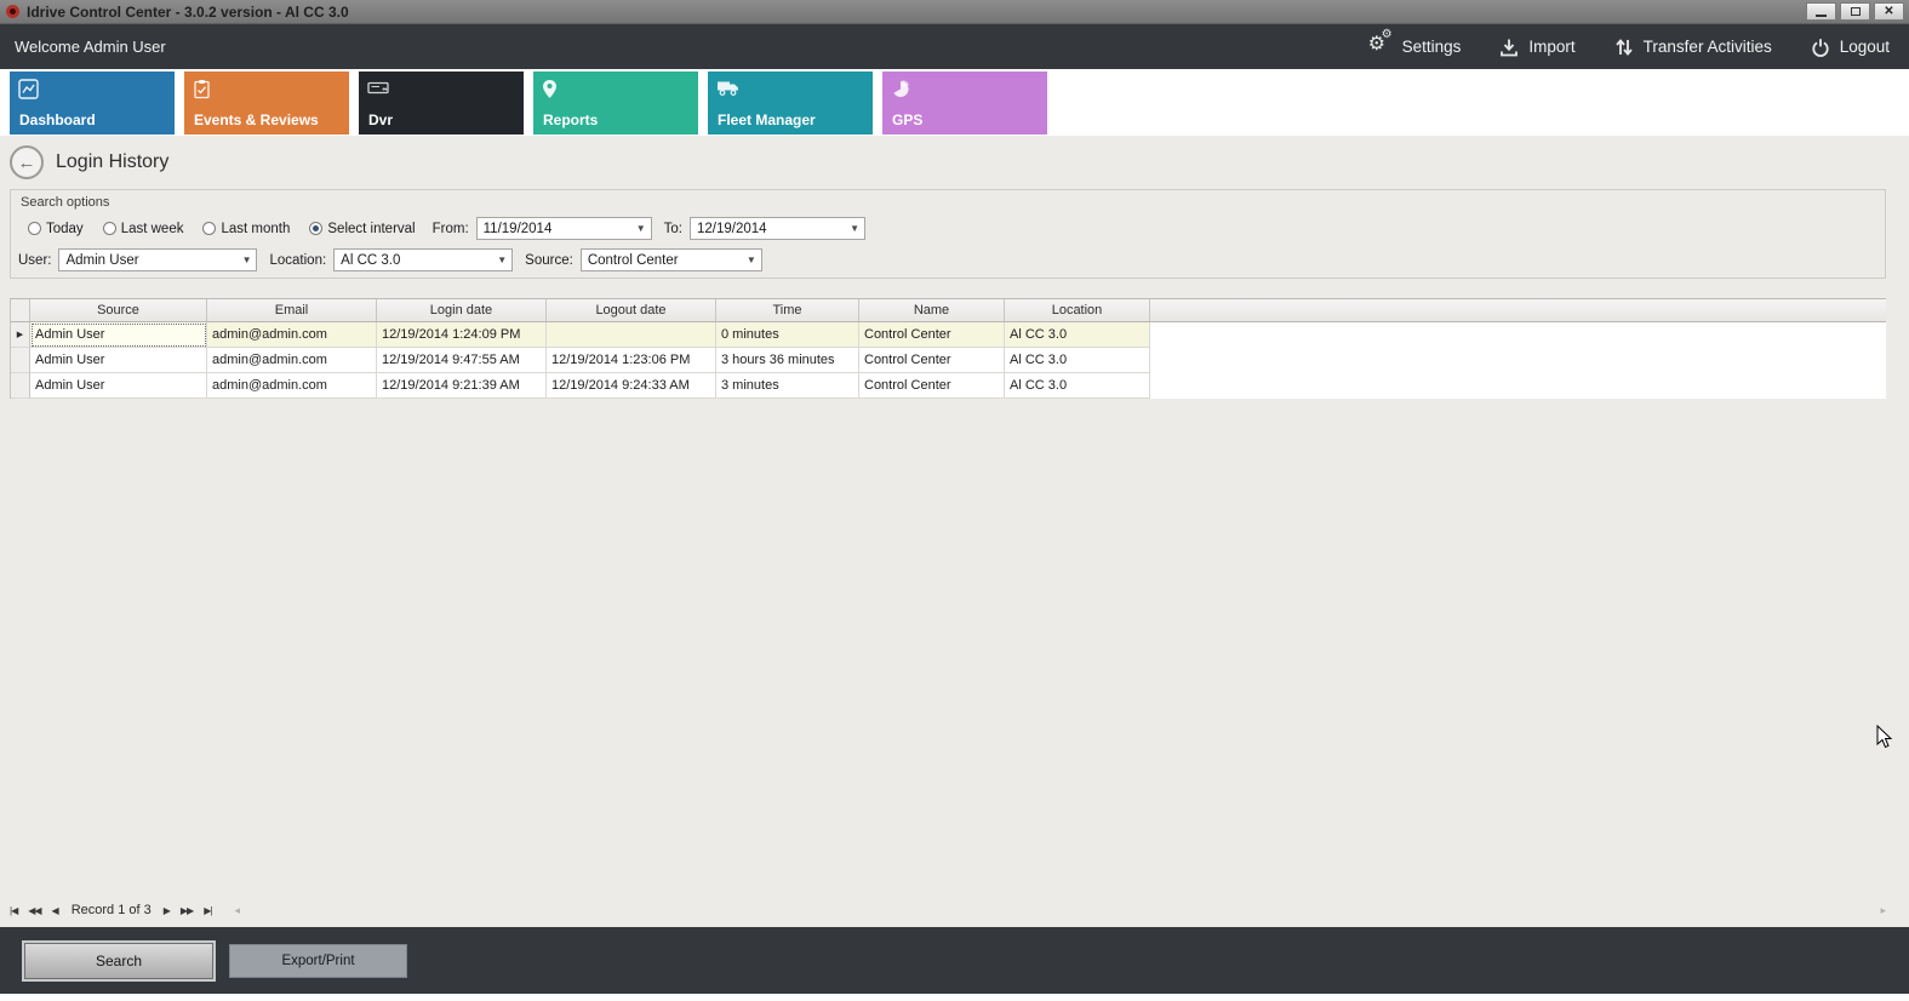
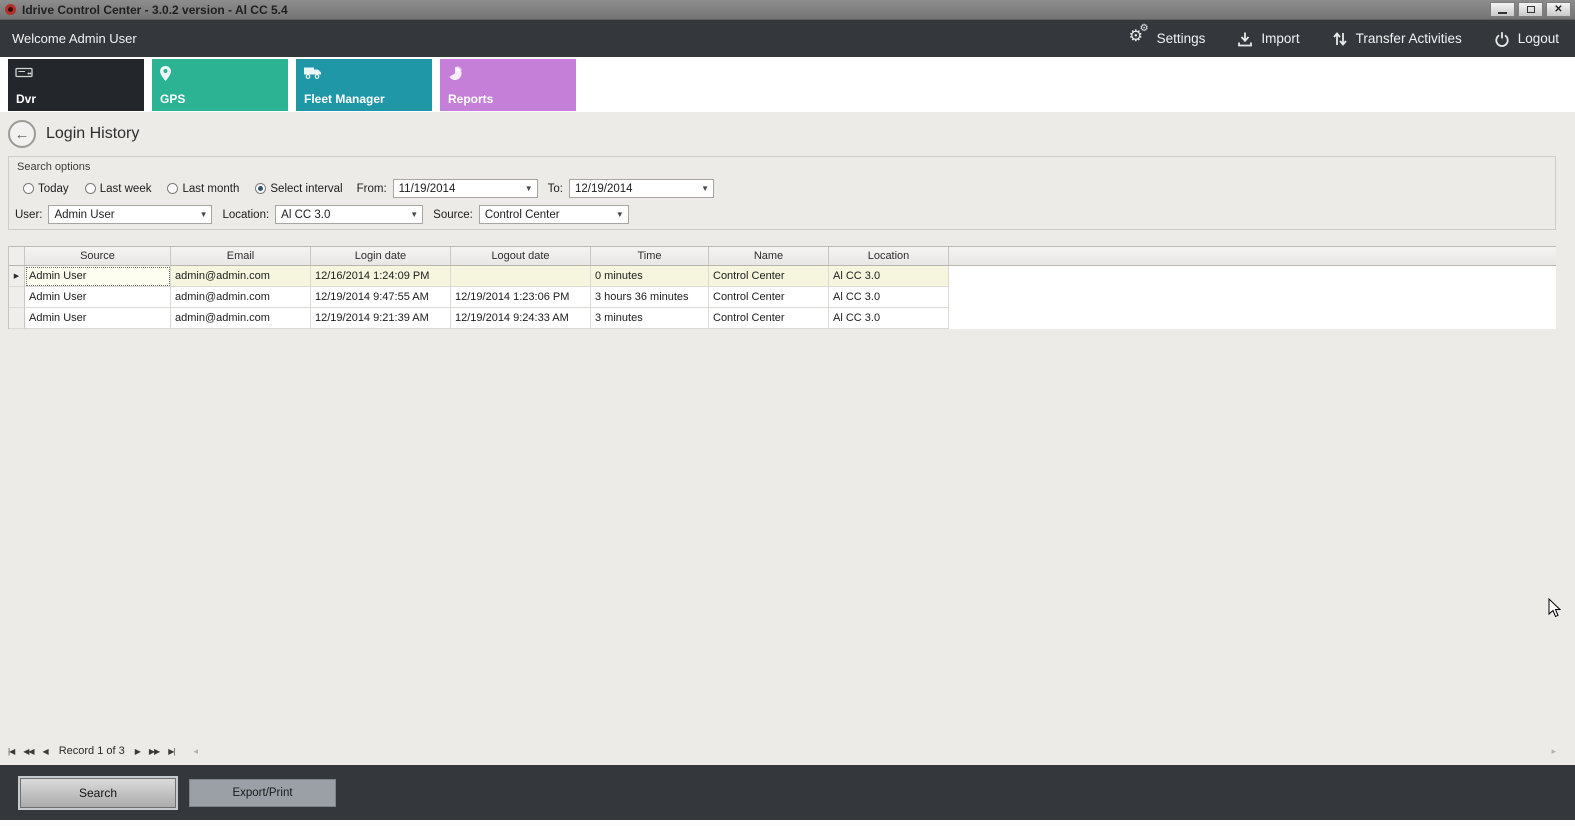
- Idrive Control Center - 3.0.2 version - Al CC 3.0
+ Idrive Control Center - 3.0.2 version - Al CC 5.4
  ✕
  Welcome Admin User
  ⚙
  ⚙
  Settings
  Import
  Transfer Activities
  Logout
- Dashboard
- Events & Reviews
  Dvr
- Reports
+ GPS
  Fleet Manager
- GPS
+ Reports
  ←
  Login History
  Search options
  Today
  Last week
  Last month
  Select interval
  From:
  11/19/2014
  ▼
  To:
  12/19/2014
  ▼
  User:
  Admin User
  ▼
  Location:
  Al CC 3.0
  ▼
  Source:
  Control Center
  ▼
  Source
  Email
  Login date
  Logout date
  Time
  Name
  Location
  Admin User
  admin@admin.com
- 12/19/2014 1:24:09 PM
+ 12/16/2014 1:24:09 PM
  0 minutes
  Control Center
  Al CC 3.0
  Admin User
  admin@admin.com
  12/19/2014 9:47:55 AM
  12/19/2014 1:23:06 PM
  3 hours 36 minutes
  Control Center
  Al CC 3.0
  Admin User
  admin@admin.com
  12/19/2014 9:21:39 AM
  12/19/2014 9:24:33 AM
  3 minutes
  Control Center
  Al CC 3.0
  |◀
  ◀◀
  ◀
  Record 1 of 3
  ▶
  ▶▶
  ▶|
  ◂
  ▸
  Search
  Export/Print
